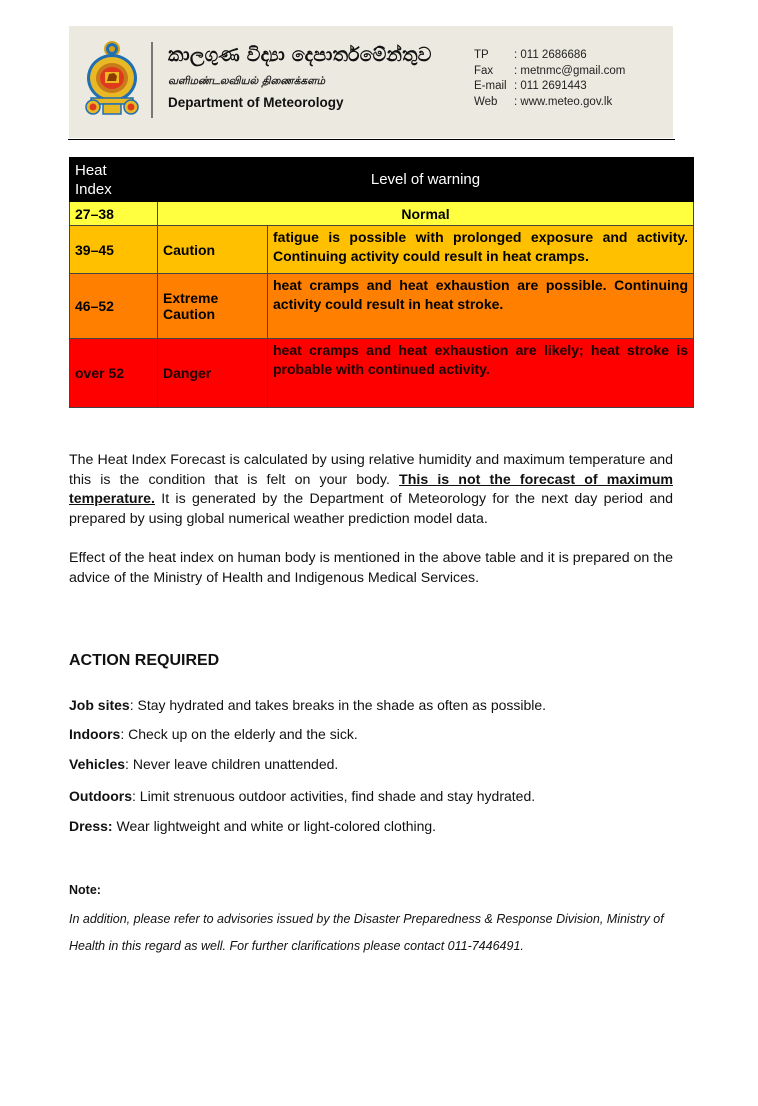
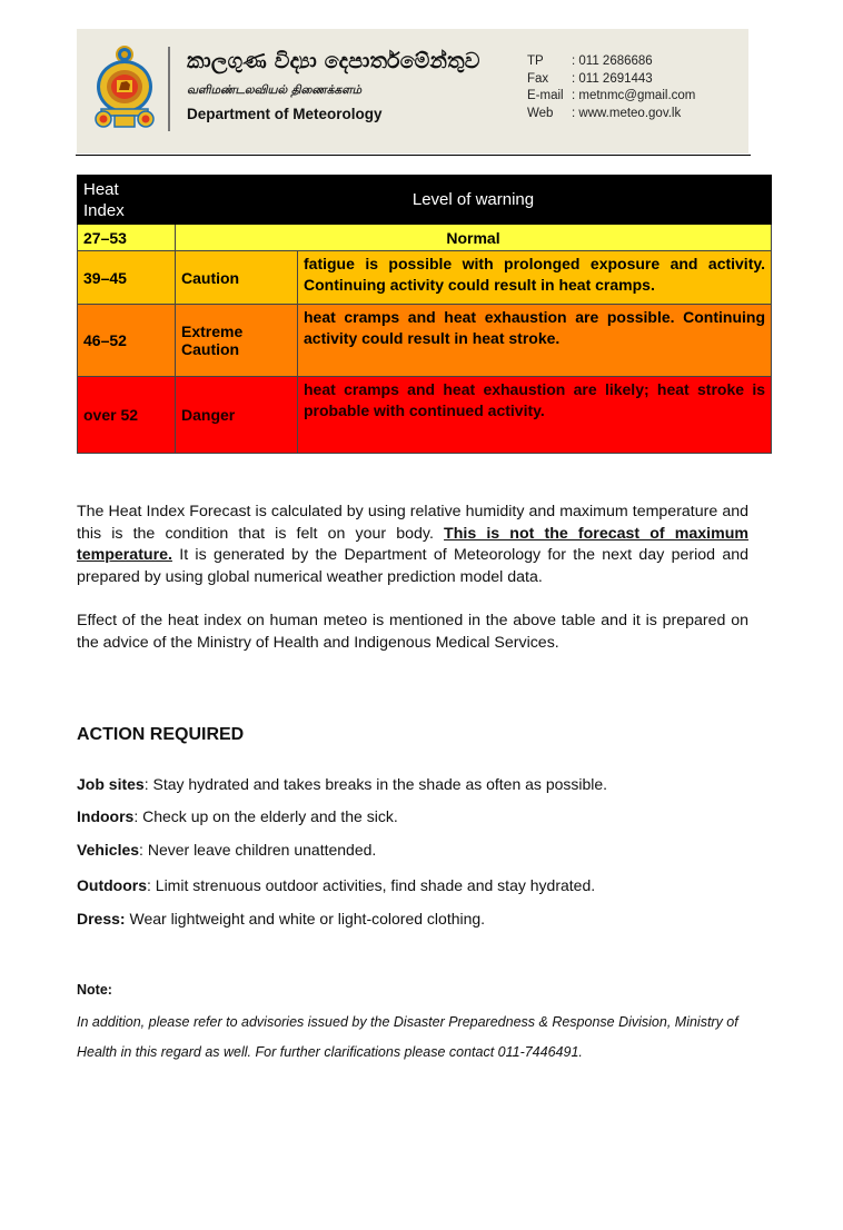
  කාලගුණ විද්‍යා දෙපාර්තමේන්තුව
  வளிமண்டலவியல் திணைக்களம்
  Department of Meteorology
  TP
  : 011 2686686
  Fax
- : metnmc@gmail.com
+ : 011 2691443
  E-mail
- : 011 2691443
+ : metnmc@gmail.com
  Web
  : www.meteo.gov.lk
  Heat Index	Level of warning
- 27–38	Normal
+ 27–53	Normal
  39–45	Caution	fatigue is possible with prolonged exposure and activity. Continuing activity could result in heat cramps.
  46–52	Extreme Caution	heat cramps and heat exhaustion are possible. Continuing activity could result in heat stroke.
  over 52	Danger	heat cramps and heat exhaustion are likely; heat stroke is probable with continued activity.
  The Heat Index Forecast is calculated by using relative humidity and maximum temperature and this is the condition that is felt on your body. This is not the forecast of maximum temperature. It is generated by the Department of Meteorology for the next day period and prepared by using global numerical weather prediction model data.
- Effect of the heat index on human body is mentioned in the above table and it is prepared on the advice of the Ministry of Health and Indigenous Medical Services.
+ Effect of the heat index on human meteo is mentioned in the above table and it is prepared on the advice of the Ministry of Health and Indigenous Medical Services.
  ACTION REQUIRED
  Job sites: Stay hydrated and takes breaks in the shade as often as possible.
  Indoors: Check up on the elderly and the sick.
  Vehicles: Never leave children unattended.
  Outdoors: Limit strenuous outdoor activities, find shade and stay hydrated.
  Dress: Wear lightweight and white or light-colored clothing.
  Note:
  In addition, please refer to advisories issued by the Disaster Preparedness & Response Division, Ministry of Health in this regard as well. For further clarifications please contact 011-7446491.
